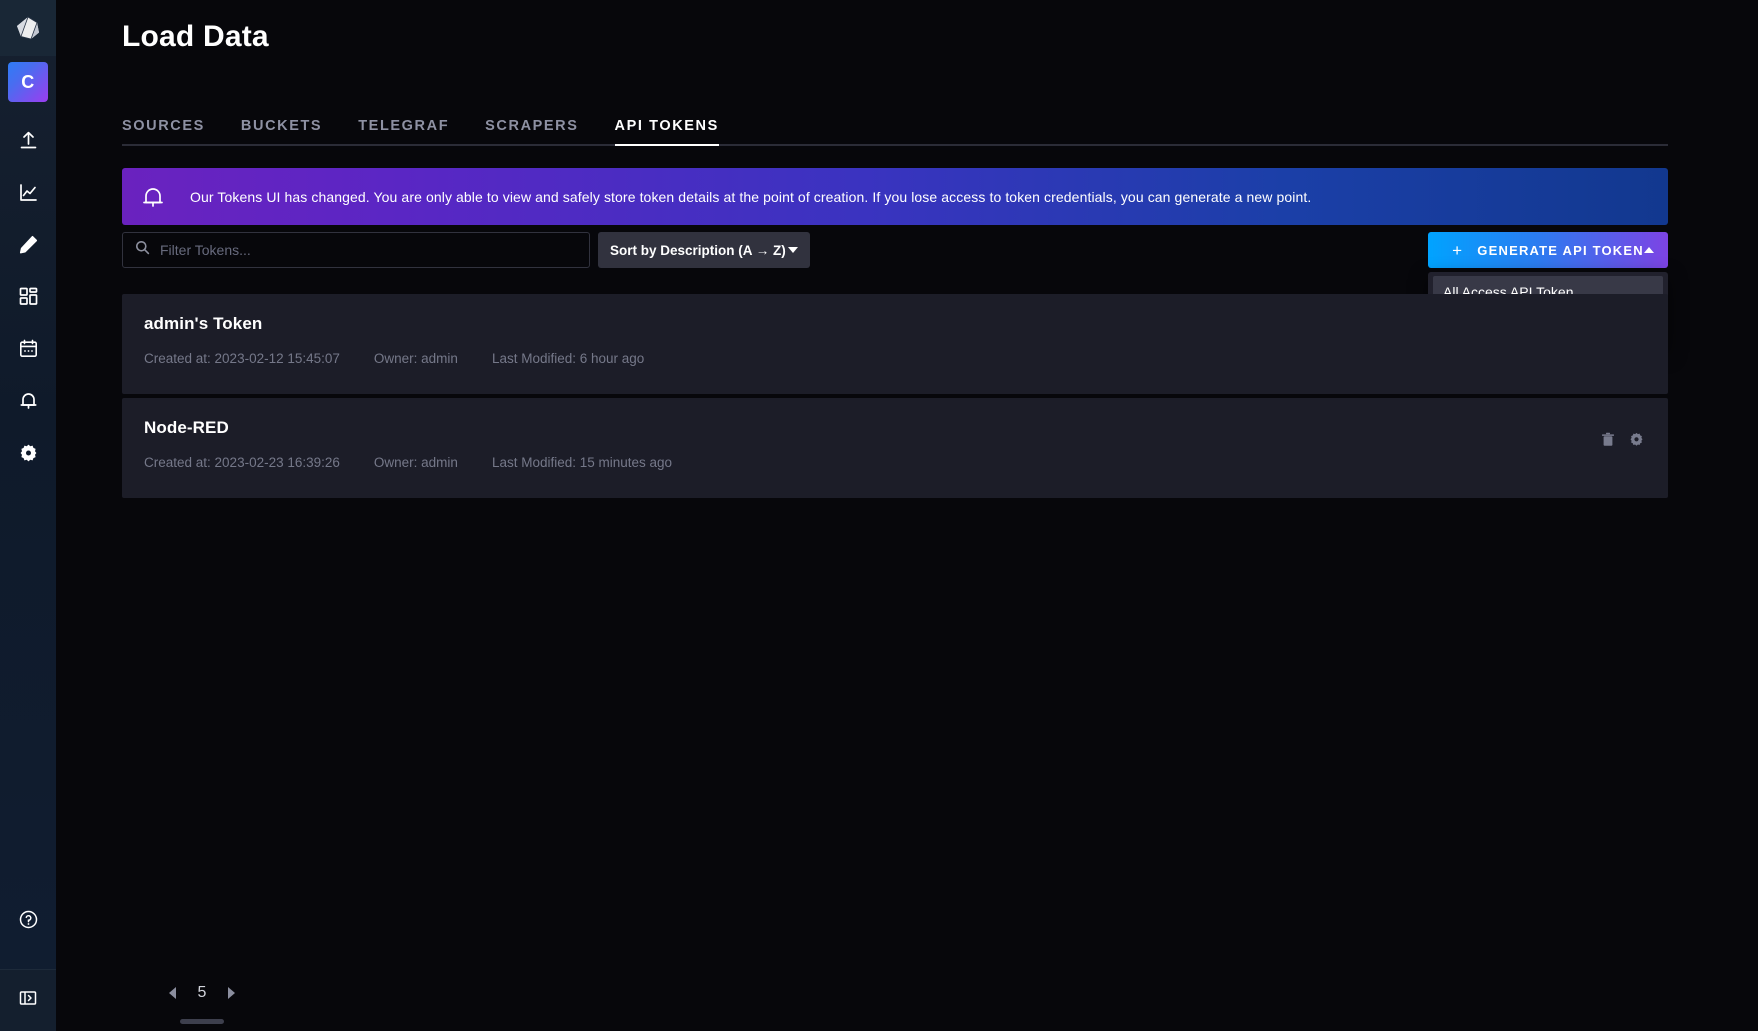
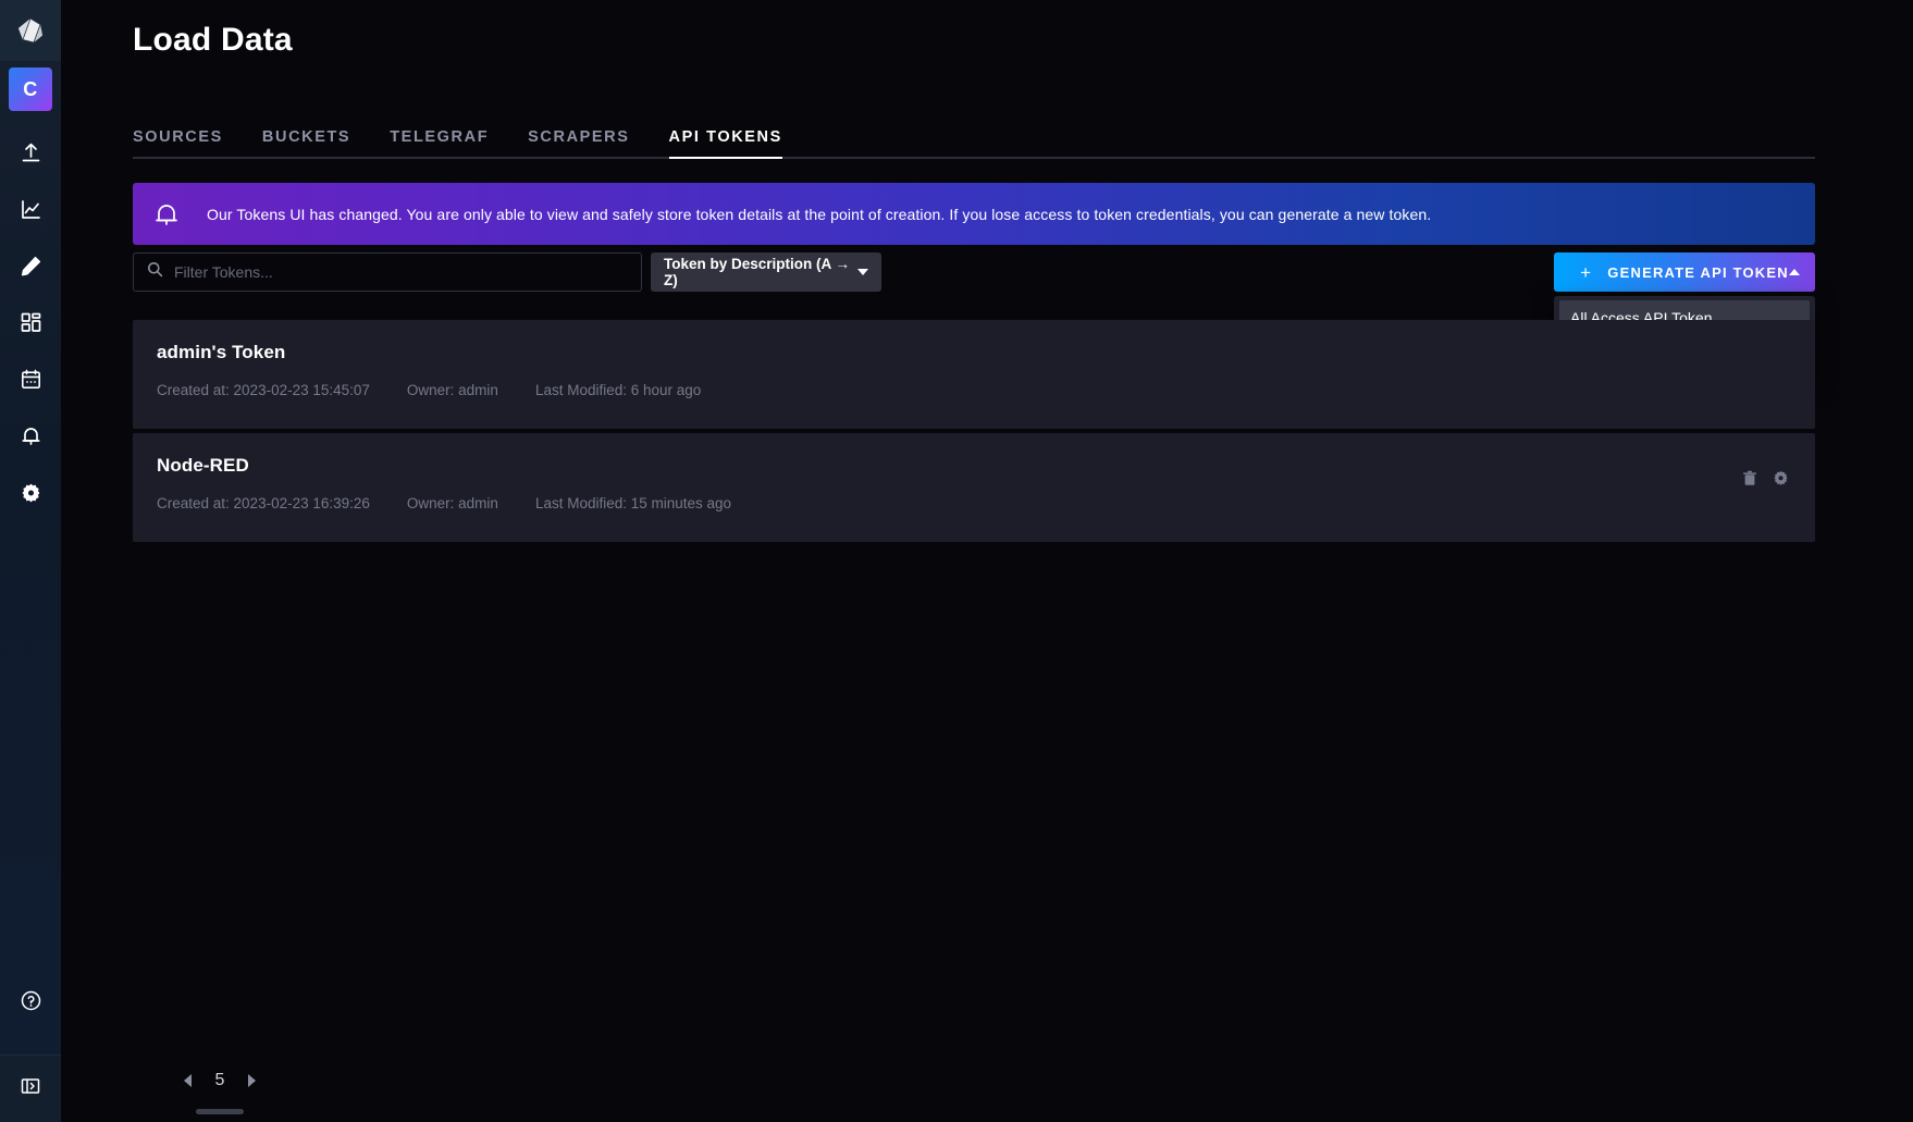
  C
  Load Data
  SOURCES
  BUCKETS
  TELEGRAF
  SCRAPERS
  API TOKENS
- Our Tokens UI has changed. You are only able to view and safely store token details at the point of creation. If you lose access to token credentials, you can generate a new point.
+ Our Tokens UI has changed. You are only able to view and safely store token details at the point of creation. If you lose access to token credentials, you can generate a new token.
  Filter Tokens...
- Sort by Description (A → Z)
+ Token by Description (A → Z)
  +
  GENERATE API TOKEN
  All Access API Token
  admin's Token
- Created at: 2023-02-12 15:45:07
+ Created at: 2023-02-23 15:45:07
  Owner: admin
  Last Modified: 6 hour ago
  Node-RED
  Created at: 2023-02-23 16:39:26
  Owner: admin
  Last Modified: 15 minutes ago
  5
